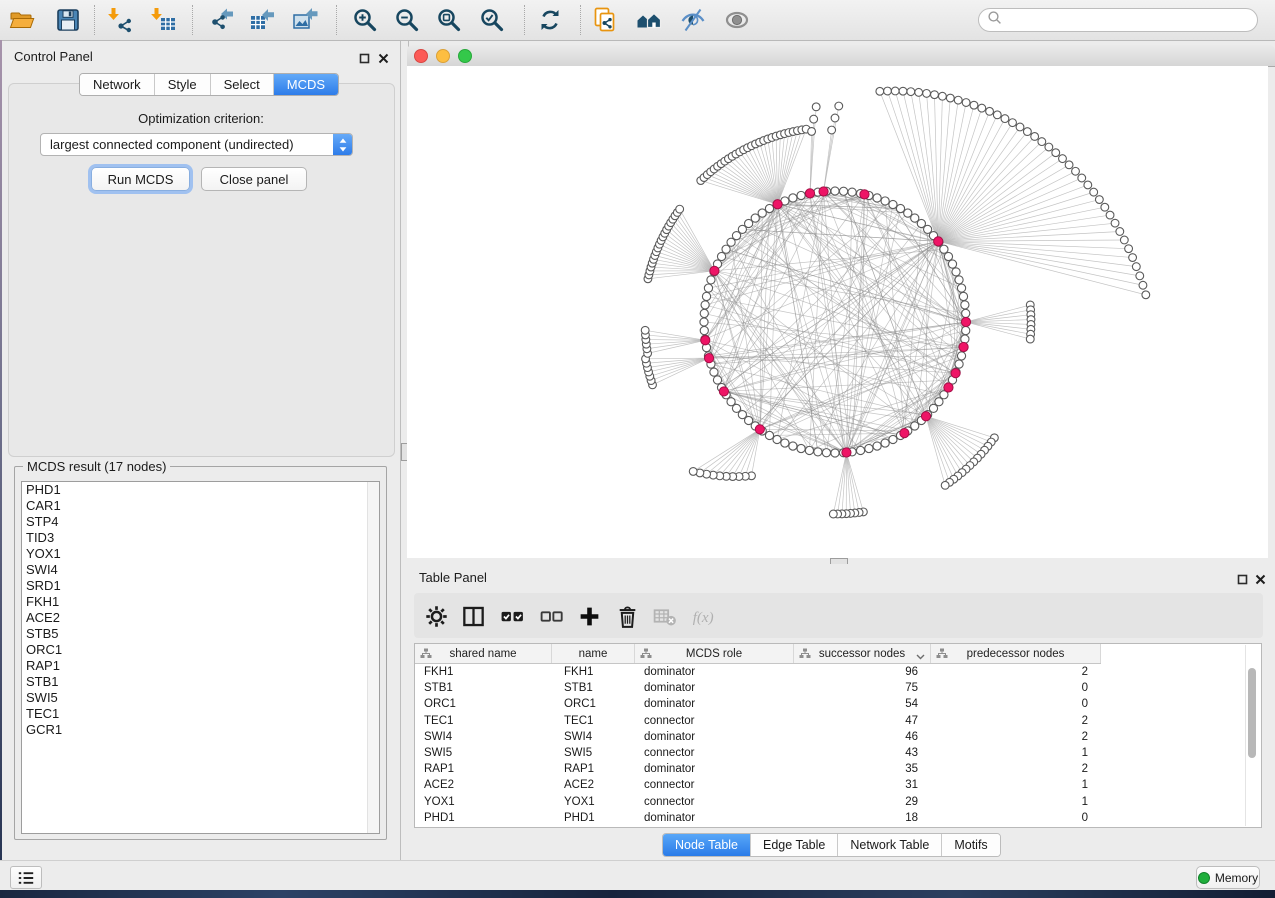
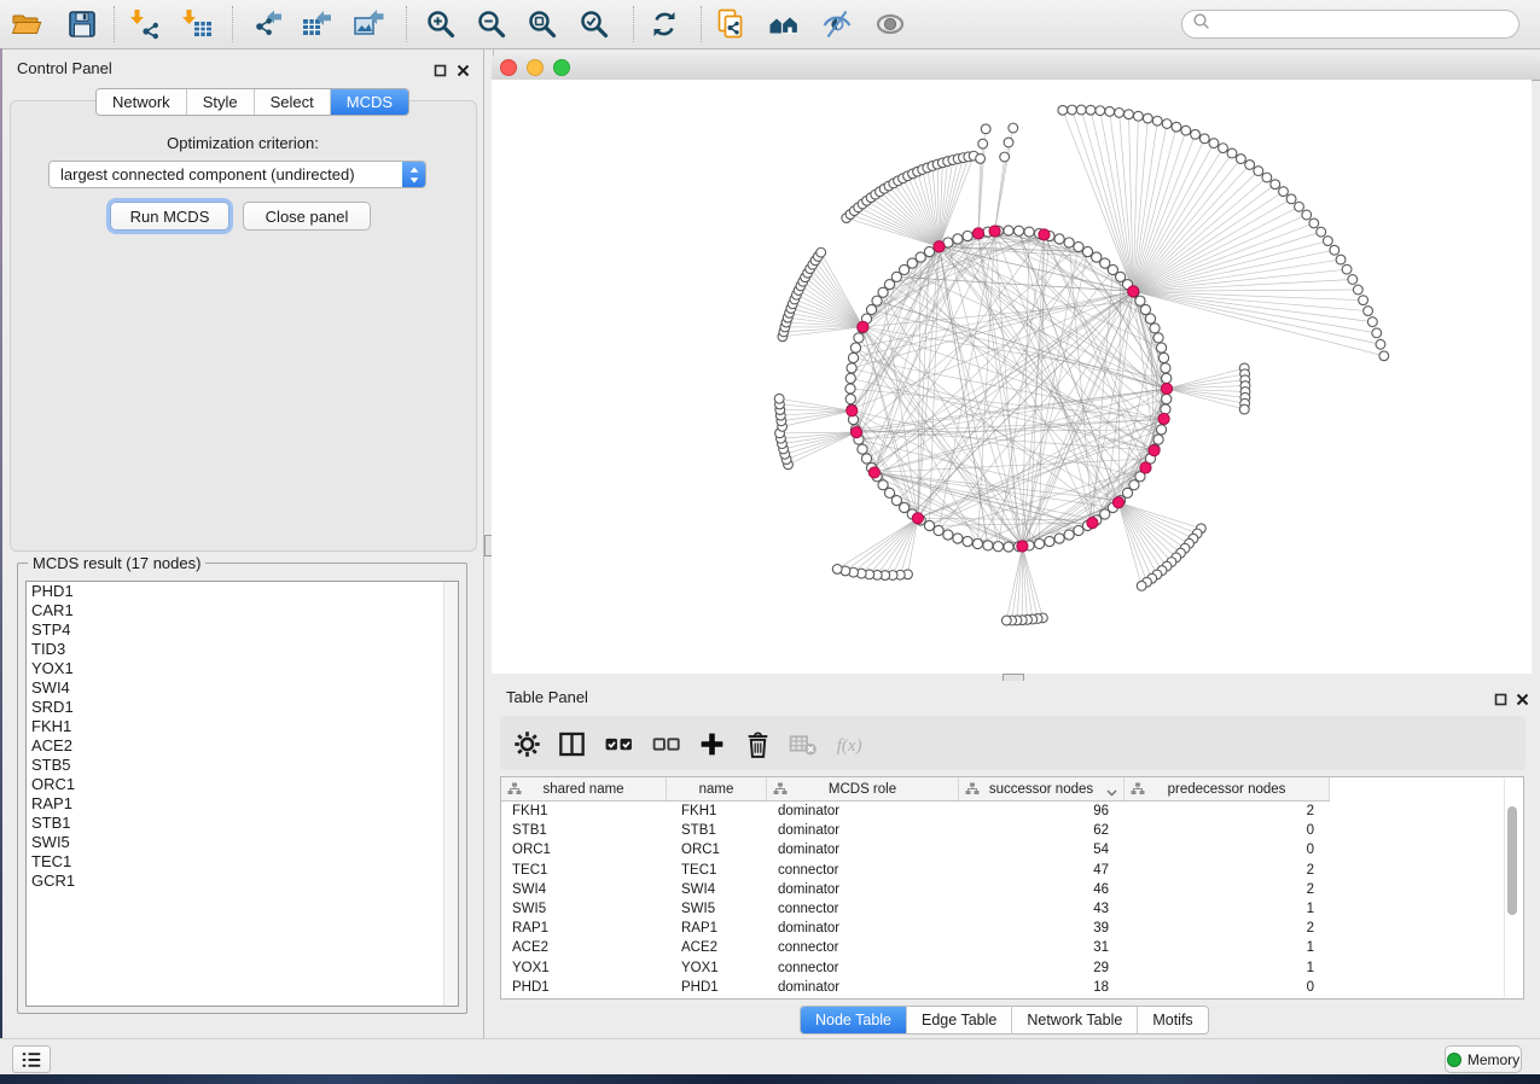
  Control Panel
  Network
  Style
  Select
  MCDS
  Optimization criterion:
  largest connected component (undirected)
  Run MCDS
  Close panel
  MCDS result (17 nodes)
  PHD1
  CAR1
  STP4
  TID3
  YOX1
  SWI4
  SRD1
  FKH1
  ACE2
  STB5
  ORC1
  RAP1
  STB1
  SWI5
  TEC1
  GCR1
  Table Panel
  f(x)
  shared name
  name
  MCDS role
  successor nodes
  predecessor nodes
  FKH1
  FKH1
  dominator
  96
  2
  STB1
  STB1
  dominator
- 75
+ 62
  0
  ORC1
  ORC1
  dominator
  54
  0
  TEC1
  TEC1
  connector
  47
  2
  SWI4
  SWI4
  dominator
  46
  2
  SWI5
  SWI5
  connector
  43
  1
  RAP1
  RAP1
  dominator
- 35
+ 39
  2
  ACE2
  ACE2
  connector
  31
  1
  YOX1
  YOX1
  connector
  29
  1
  PHD1
  PHD1
  dominator
  18
  0
  Node Table
  Edge Table
  Network Table
  Motifs
  Memory
